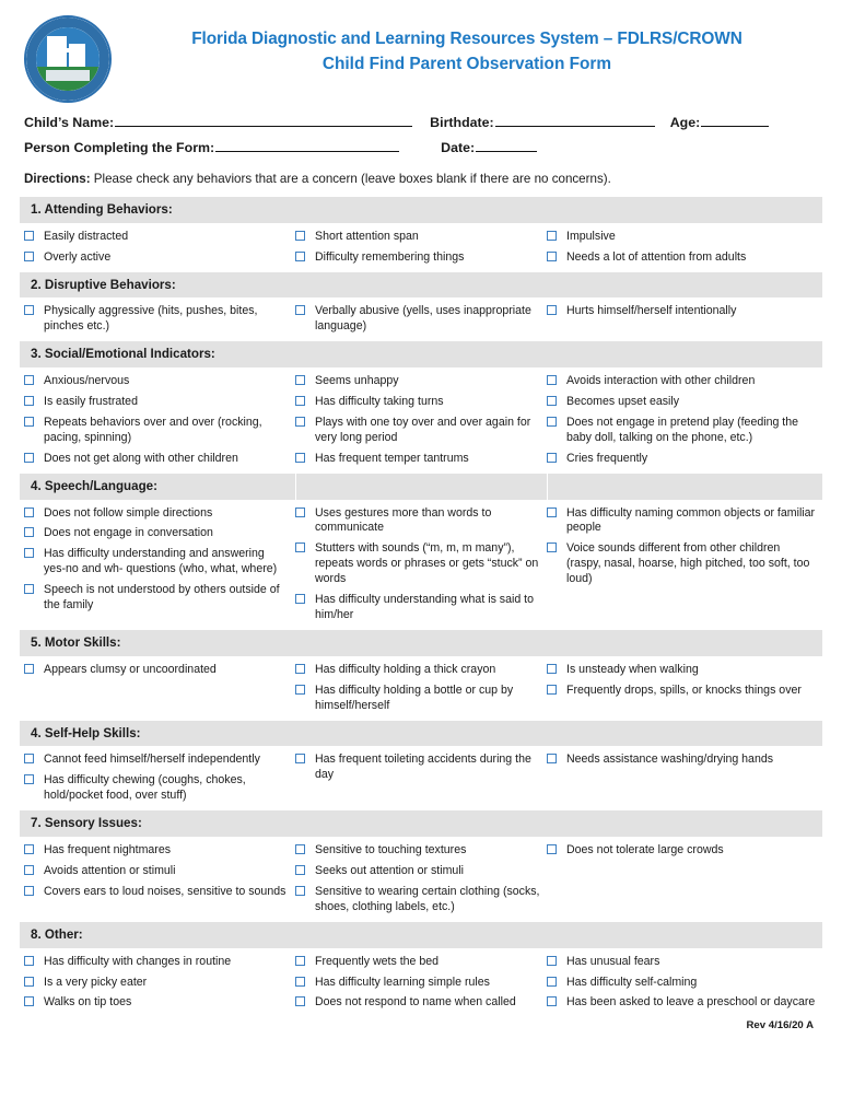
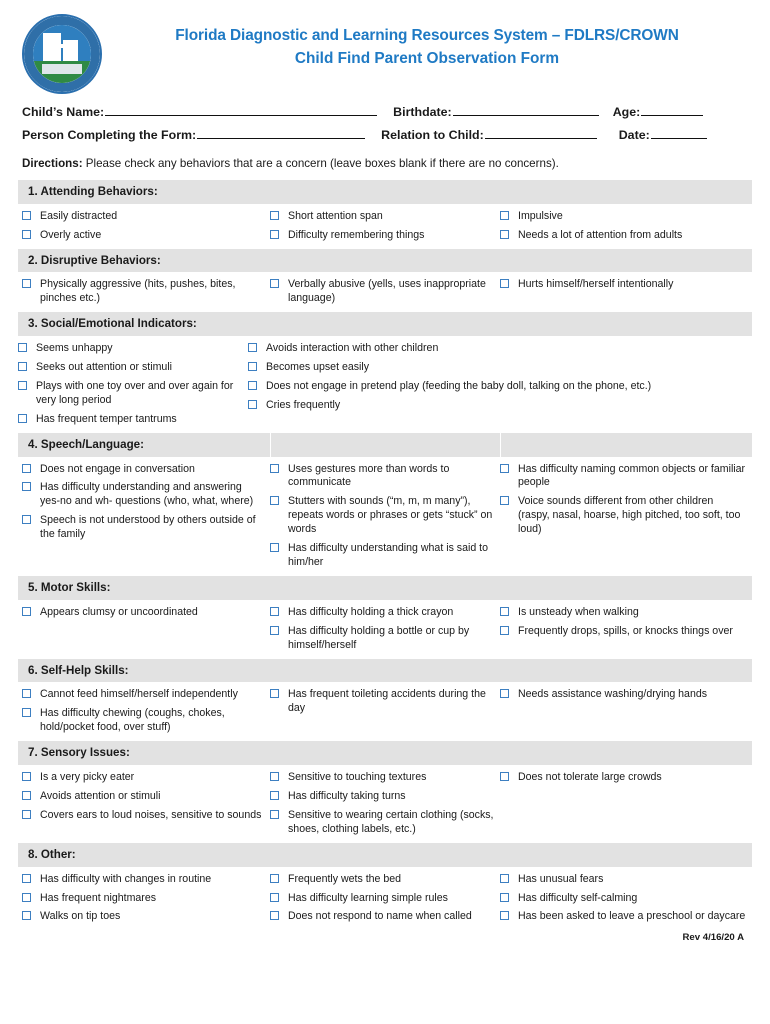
  Florida Diagnostic and Learning Resources System – FDLRS/CROWN
  Child Find Parent Observation Form
  Child’s Name:
  Birthdate:
  Age:
  Person Completing the Form:
+ Relation to Child:
  Date:
  Directions: Please check any behaviors that are a concern (leave boxes blank if there are no concerns).
  1. Attending Behaviors:
  Easily distracted
  Overly active
  Short attention span
  Difficulty remembering things
  Impulsive
  Needs a lot of attention from adults
  2. Disruptive Behaviors:
  Physically aggressive (hits, pushes, bites, pinches etc.)
  Verbally abusive (yells, uses inappropriate language)
  Hurts himself/herself intentionally
  3. Social/Emotional Indicators:
- Anxious/nervous
- Is easily frustrated
- Repeats behaviors over and over (rocking, pacing, spinning)
- Does not get along with other children
  Seems unhappy
- Has difficulty taking turns
+ Seeks out attention or stimuli
  Plays with one toy over and over again for very long period
  Has frequent temper tantrums
  Avoids interaction with other children
  Becomes upset easily
  Does not engage in pretend play (feeding the baby doll, talking on the phone, etc.)
  Cries frequently
  4. Speech/Language:
- Does not follow simple directions
  Does not engage in conversation
  Has difficulty understanding and answering yes-no and wh- questions (who, what, where)
  Speech is not understood by others outside of the family
  Uses gestures more than words to communicate
  Stutters with sounds (“m, m, m many”), repeats words or phrases or gets “stuck” on words
  Has difficulty understanding what is said to him/her
  Has difficulty naming common objects or familiar people
  Voice sounds different from other children (raspy, nasal, hoarse, high pitched, too soft, too loud)
  5. Motor Skills:
  Appears clumsy or uncoordinated
  Has difficulty holding a thick crayon
  Has difficulty holding a bottle or cup by himself/herself
  Is unsteady when walking
  Frequently drops, spills, or knocks things over
- 4. Self-Help Skills:
+ 6. Self-Help Skills:
  Cannot feed himself/herself independently
  Has difficulty chewing (coughs, chokes, hold/pocket food, over stuff)
  Has frequent toileting accidents during the day
  Needs assistance washing/drying hands
  7. Sensory Issues:
- Has frequent nightmares
+ Is a very picky eater
  Avoids attention or stimuli
  Covers ears to loud noises, sensitive to sounds
  Sensitive to touching textures
- Seeks out attention or stimuli
+ Has difficulty taking turns
  Sensitive to wearing certain clothing (socks, shoes, clothing labels, etc.)
  Does not tolerate large crowds
  8. Other:
  Has difficulty with changes in routine
- Is a very picky eater
+ Has frequent nightmares
  Walks on tip toes
  Frequently wets the bed
  Has difficulty learning simple rules
  Does not respond to name when called
  Has unusual fears
  Has difficulty self-calming
  Has been asked to leave a preschool or daycare
  Rev 4/16/20 A
